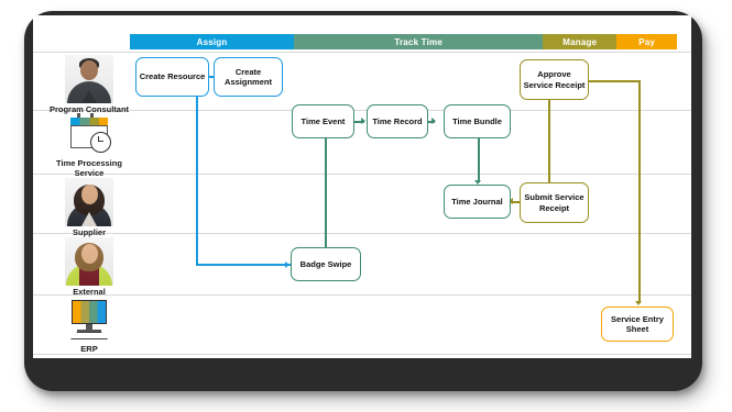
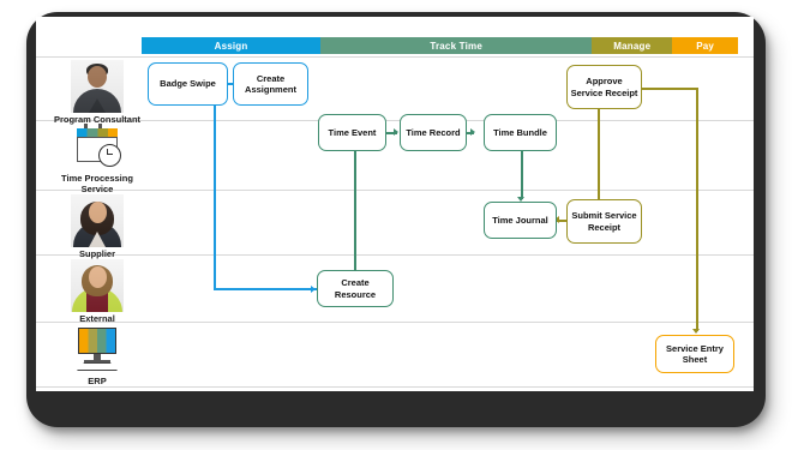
  Assign
  Track Time
  Manage
  Pay
  Program Consultant
  Time Processing Service
  Supplier
  External
  ERP
- Create Resource
+ Badge Swipe
  Create Assignment
  Approve Service Receipt
  Time Event
  Time Record
  Time Bundle
  Time Journal
  Submit Service Receipt
- Badge Swipe
+ Create Resource
  Service Entry Sheet
